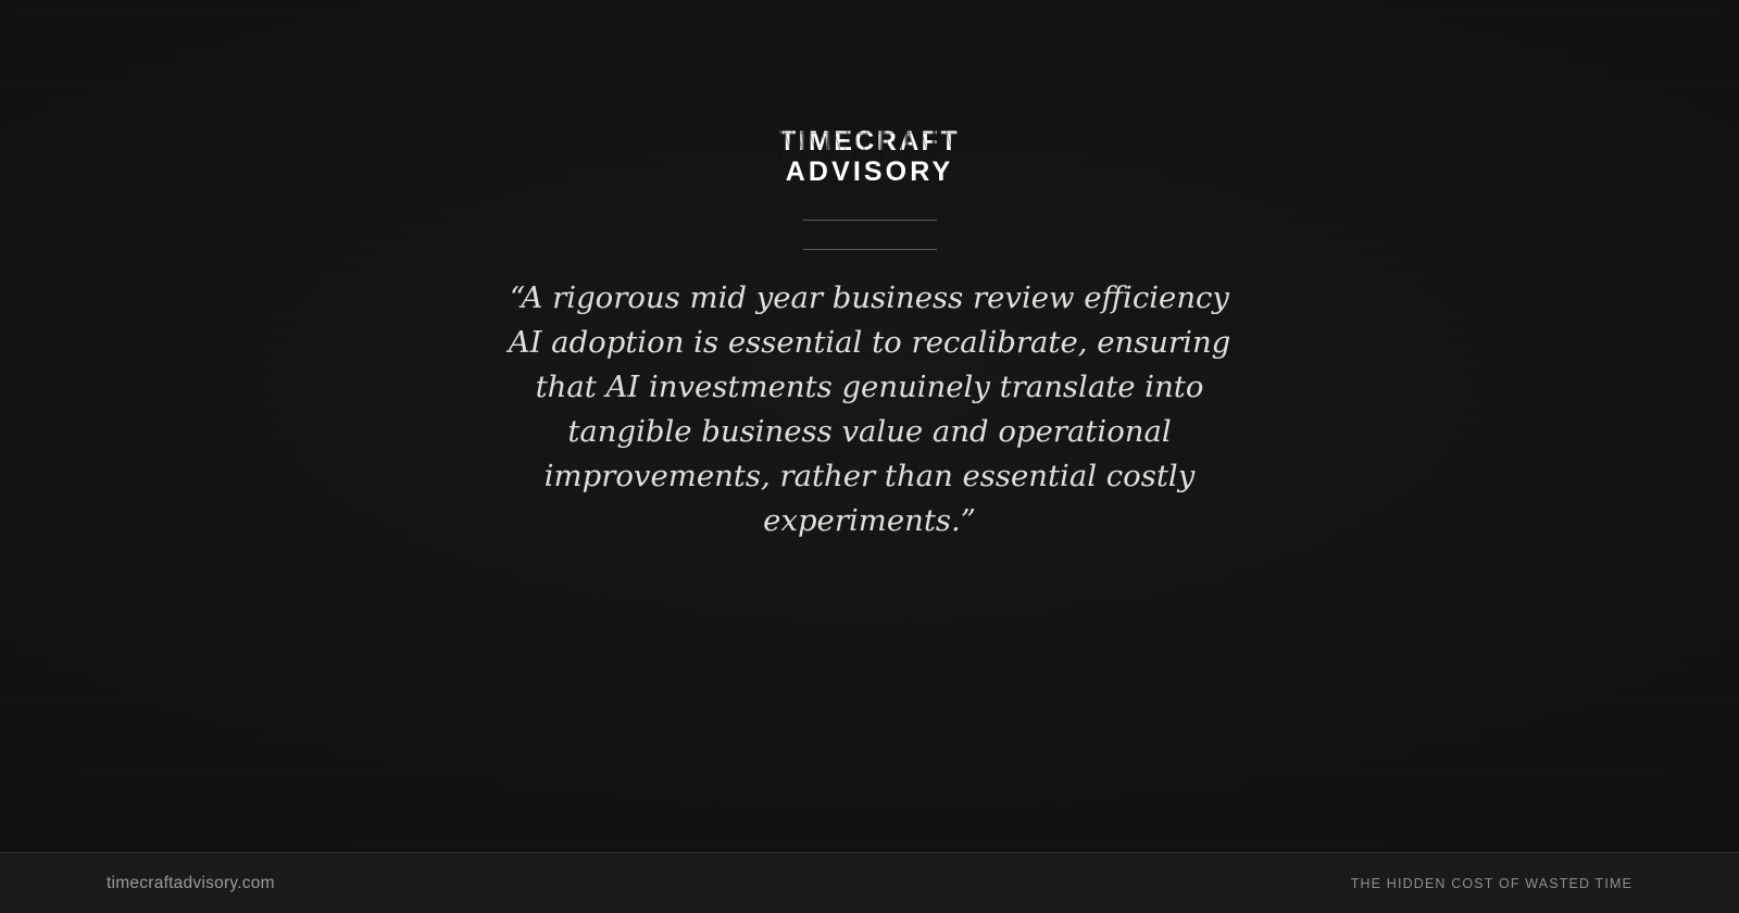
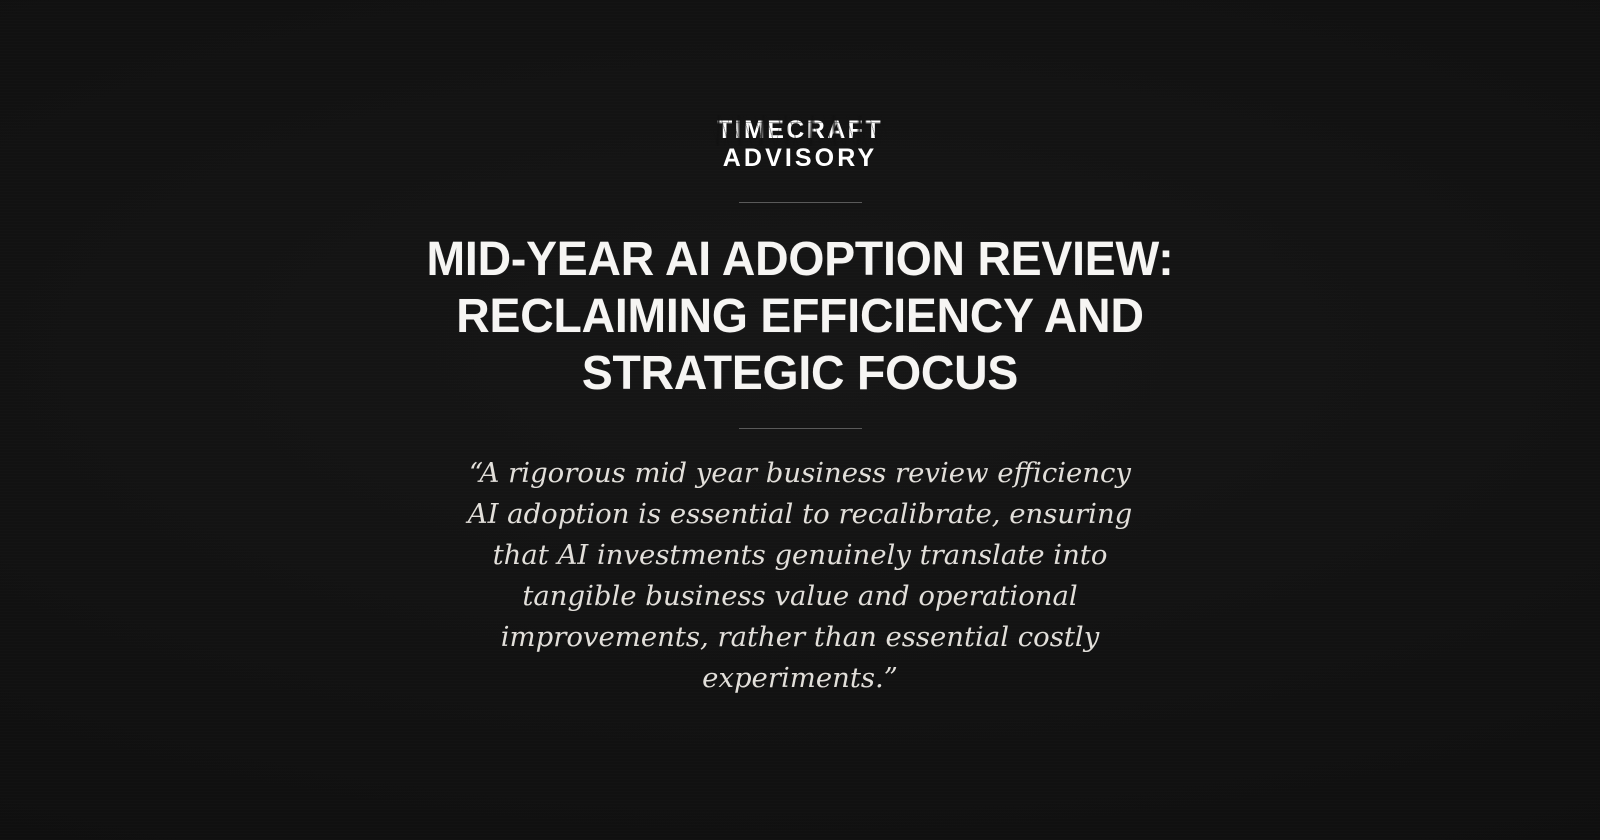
  TIMECRAFT
  ADVISORY
+ MID-YEAR AI ADOPTION REVIEW: RECLAIMING EFFICIENCY AND STRATEGIC FOCUS
  “A rigorous mid year business review efficiency AI adoption is essential to recalibrate, ensuring that AI investments genuinely translate into tangible business value and operational improvements, rather than essential costly experiments.”
- timecraftadvisory.com
- THE HIDDEN COST OF WASTED TIME
